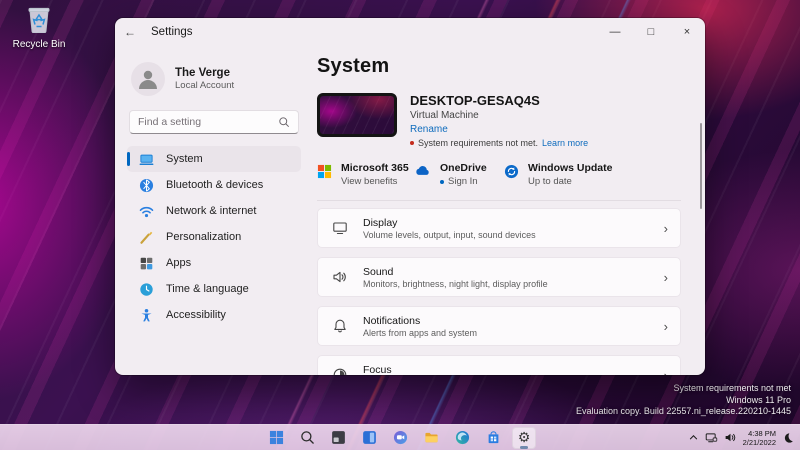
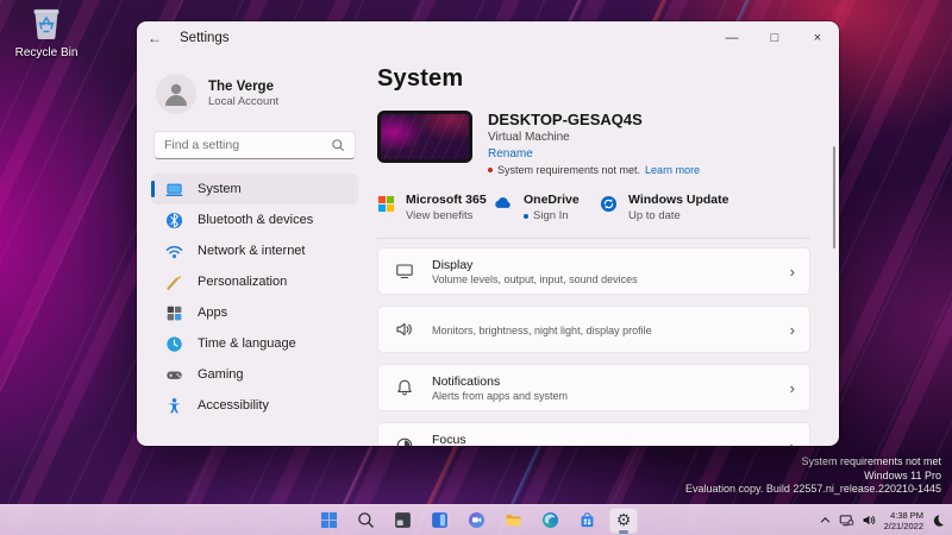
  Recycle Bin
  System requirements not met
  Windows 11 Pro
  Evaluation copy. Build 22557.ni_release.220210-1445
  ←
  Settings
  —
  □
  ×
  The Verge
  Local Account
  Find a setting
  System
  Bluetooth & devices
  Network & internet
  Personalization
  Apps
  Time & language
+ Gaming
  Accessibility
  System
  DESKTOP-GESAQ4S
  Virtual Machine
  Rename
  System requirements not met.
  Learn more
  Microsoft 365
  View benefits
  OneDrive
  Sign In
  Windows Update
  Up to date
  Display
  Volume levels, output, input, sound devices
  ›
- Sound
  Monitors, brightness, night light, display profile
  ›
  Notifications
  Alerts from apps and system
  ›
  Focus
  ⚙
  4:38 PM
  2/21/2022
